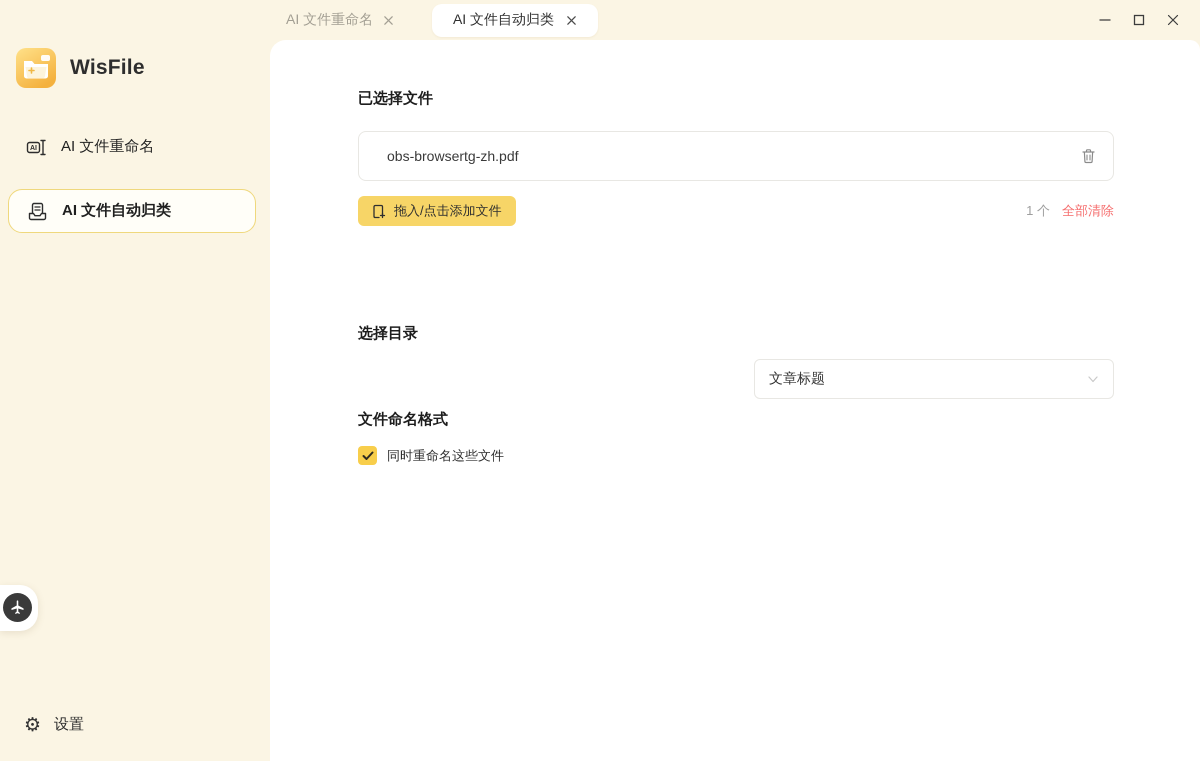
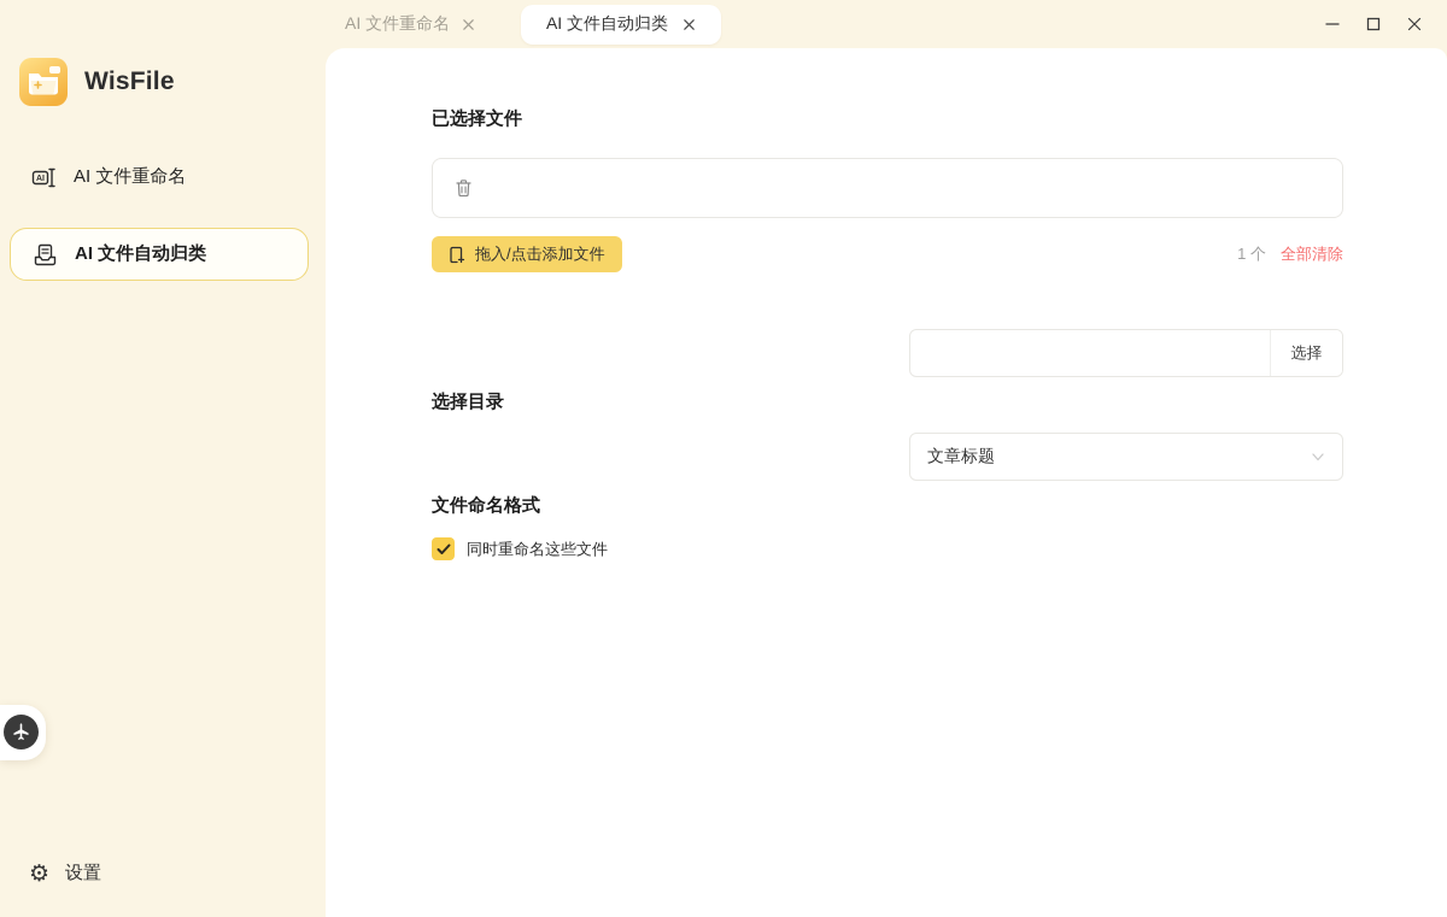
  AI 文件重命名
  AI 文件自动归类
  WisFile
  AI 文件重命名
  AI 文件自动归类
  ⚙
  设置
  已选择文件
- obs-browsertg-zh.pdf
  拖入/点击添加文件
  1 个
  全部清除
  选择目录
+ 选择
  文件命名格式
  文章标题
  同时重命名这些文件
